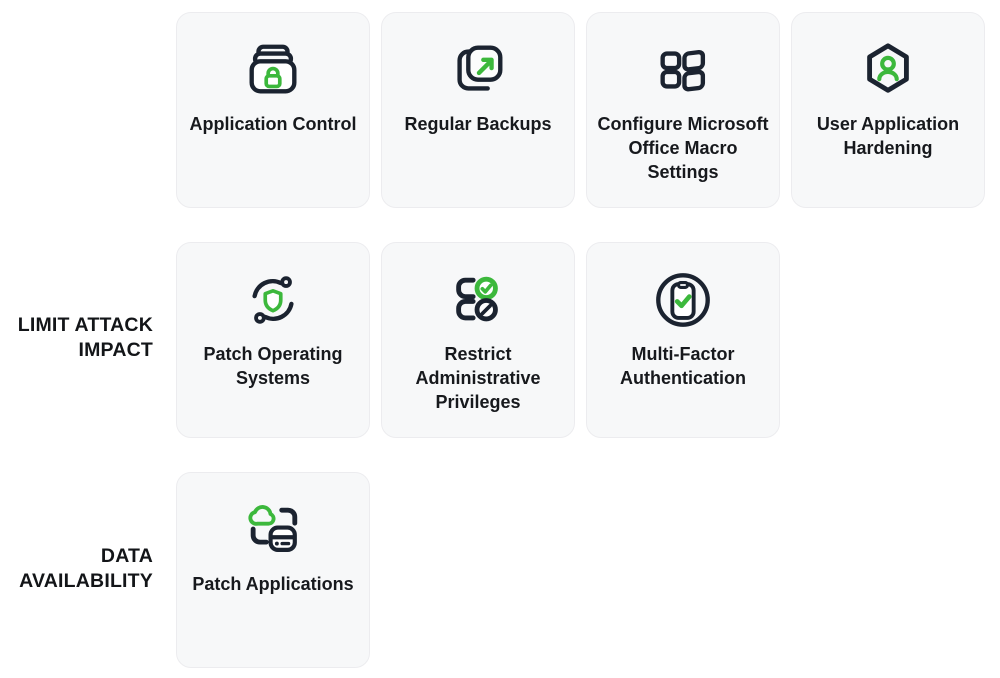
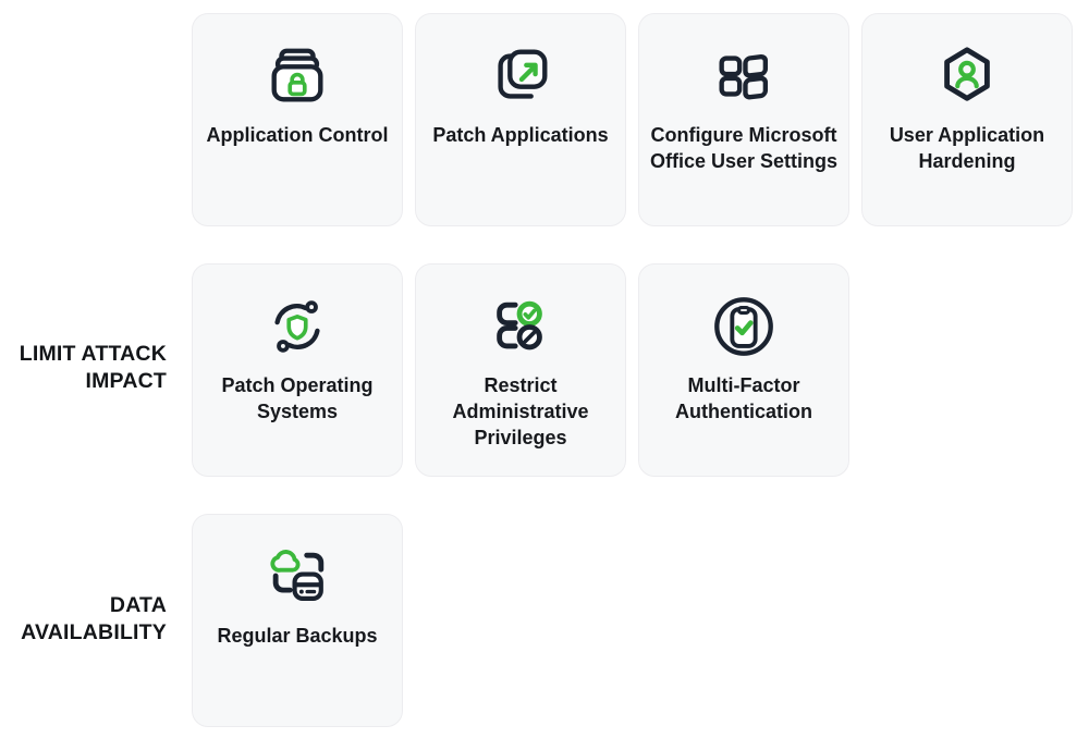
  LIMIT ATTACK IMPACT
  DATA AVAILABILITY
  Application Control
- Regular Backups
+ Patch Applications
- Configure Microsoft Office Macro Settings
+ Configure Microsoft Office User Settings
  User Application Hardening
  Patch Operating Systems
  Restrict Administrative Privileges
  Multi-Factor Authentication
- Patch Applications
+ Regular Backups
